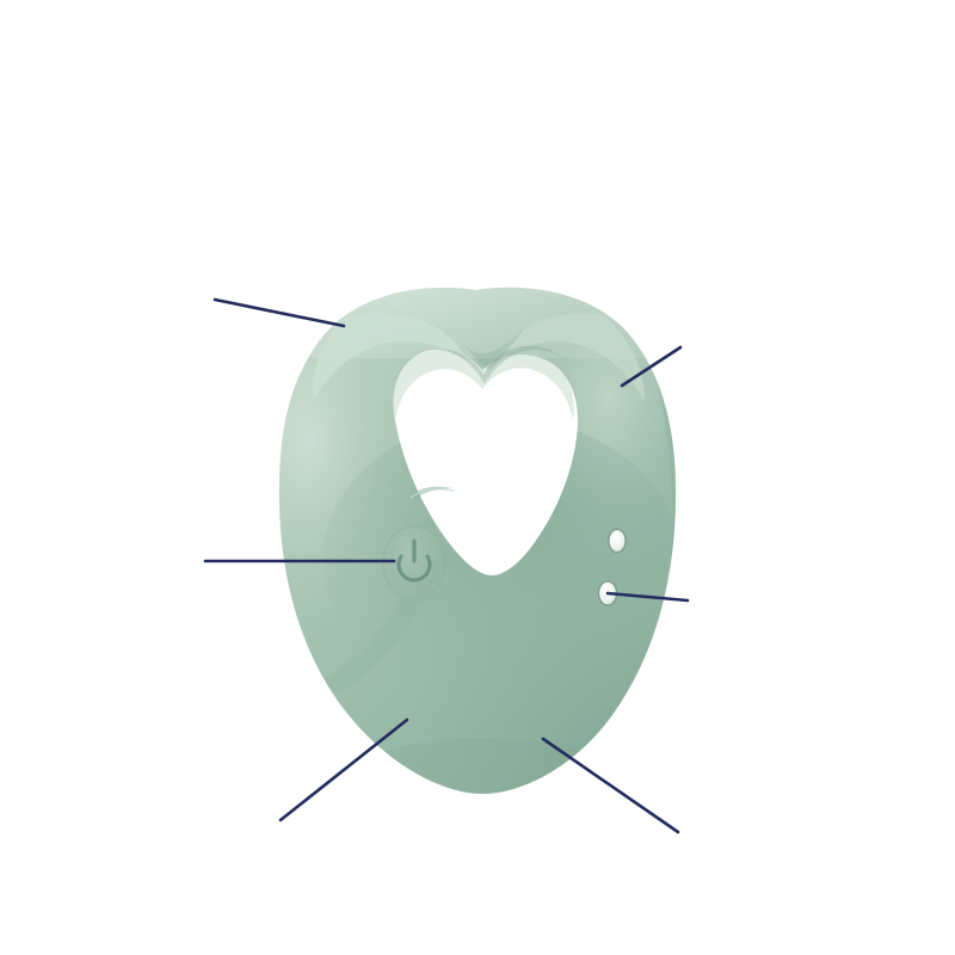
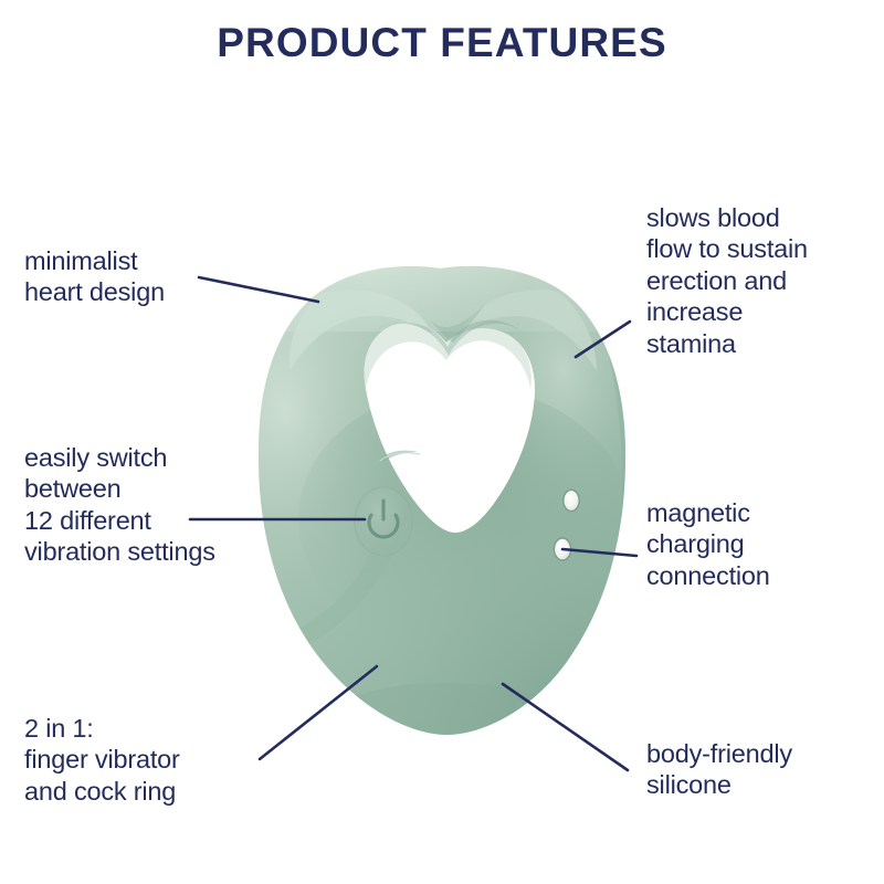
+ PRODUCT FEATURES
+ minimalist
+ heart design
+ easily switch
+ between
+ 12 different
+ vibration settings
+ 2 in 1:
+ finger vibrator
+ and cock ring
+ slows blood
+ flow to sustain
+ erection and
+ increase
+ stamina
+ magnetic
+ charging
+ connection
+ body-friendly
+ silicone
